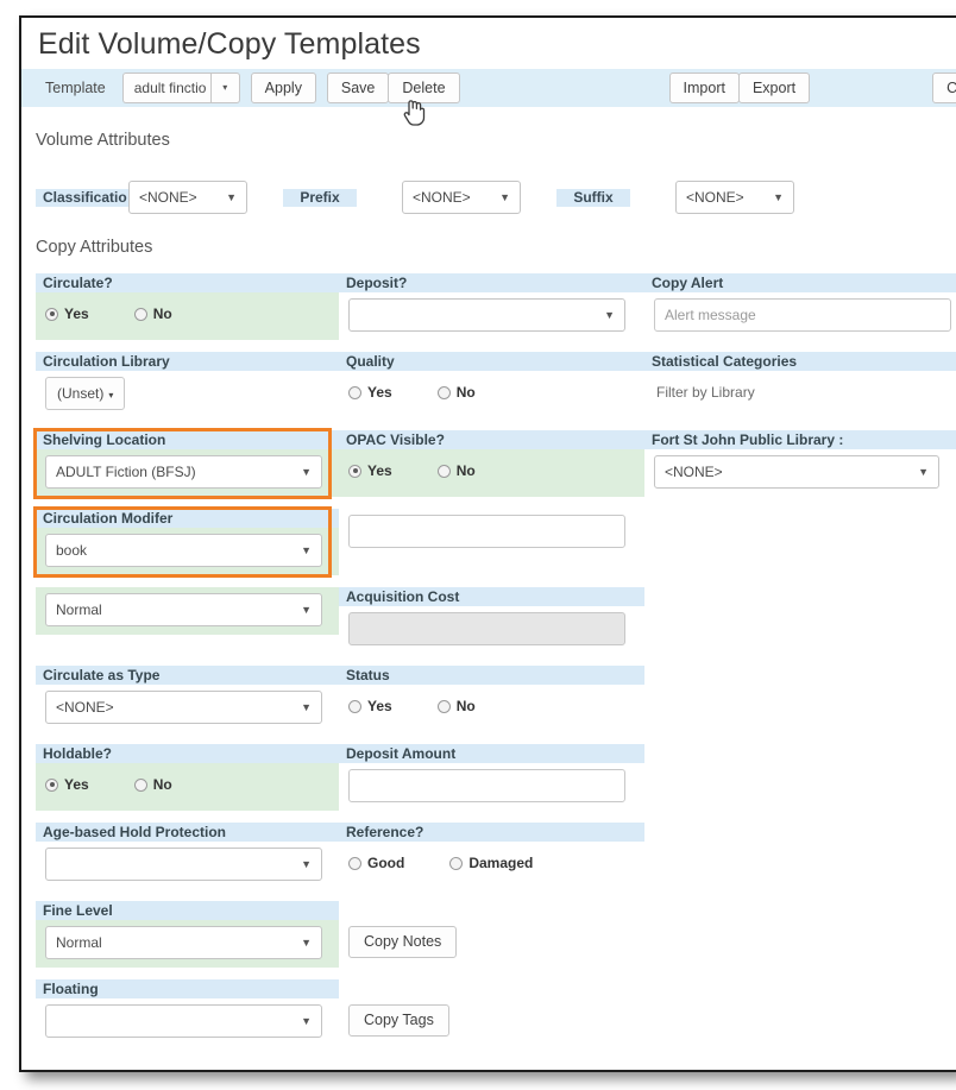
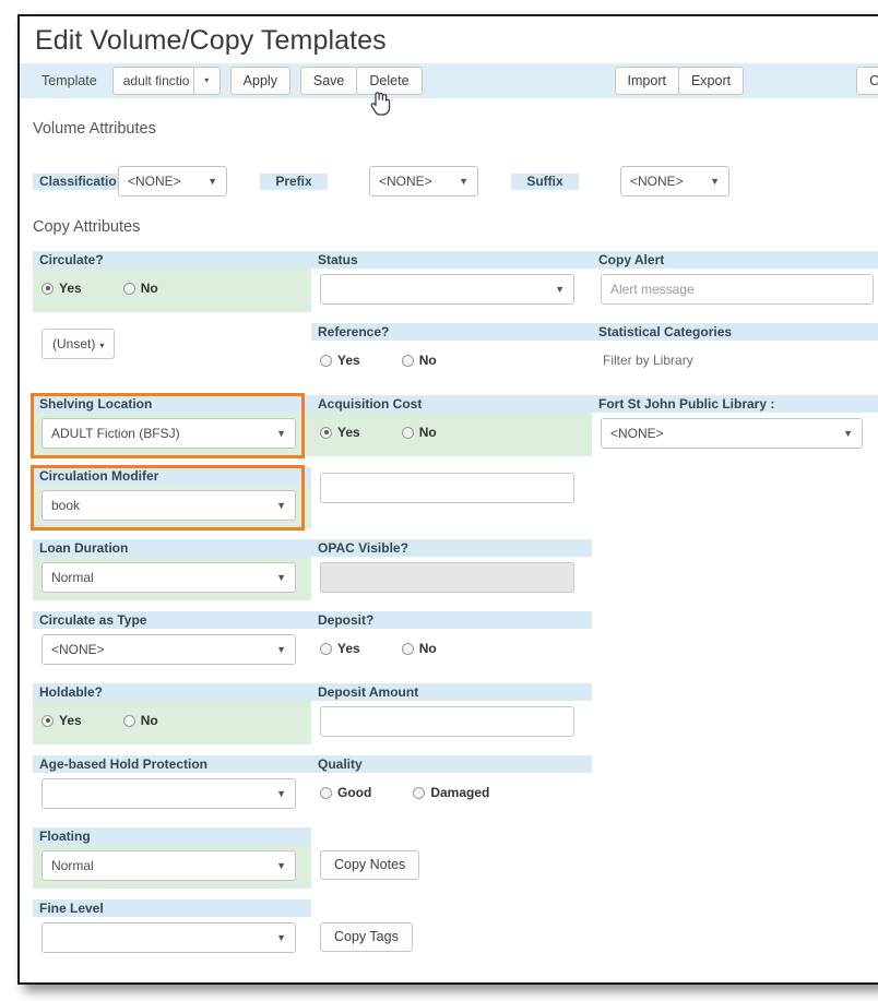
  Edit Volume/Copy Templates
  Template
  adult finctio
  ▾
  Apply
  Save
  Delete
  Import
  Export
  Volume Attributes
  Classificatio
  <NONE>
  ▼
  Prefix
  <NONE>
  ▼
  Suffix
  <NONE>
  ▼
  Copy Attributes
  Circulate?
  Yes
  No
- Deposit?
+ Status
  ▼
  Copy Alert
  Alert message
- Circulation Library
  (Unset) ▾
- Quality
+ Reference?
  Yes
  No
  Statistical Categories
  Filter by Library
  Shelving Location
  ADULT Fiction (BFSJ)
  ▼
- OPAC Visible?
+ Acquisition Cost
  Yes
  No
  Fort St John Public Library :
  <NONE>
  ▼
  Circulation Modifer
  book
  ▼
+ Loan Duration
  Normal
  ▼
- Acquisition Cost
+ OPAC Visible?
  Circulate as Type
  <NONE>
  ▼
- Status
+ Deposit?
  Yes
  No
  Holdable?
  Yes
  No
  Deposit Amount
  Age-based Hold Protection
  ▼
- Reference?
+ Quality
  Good
  Damaged
- Fine Level
+ Floating
  Normal
  ▼
  Copy Notes
- Floating
+ Fine Level
  ▼
  Copy Tags
